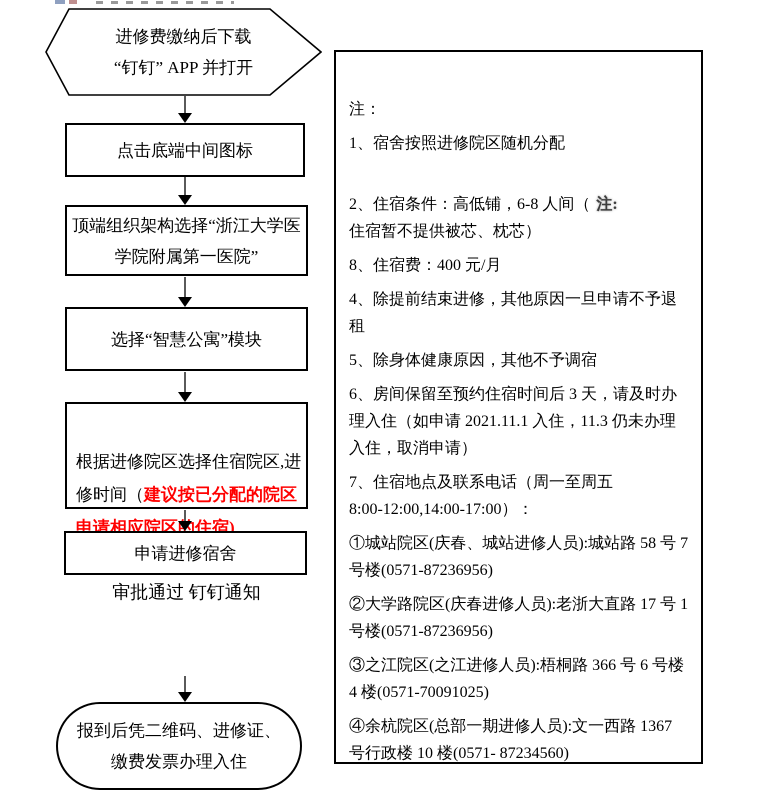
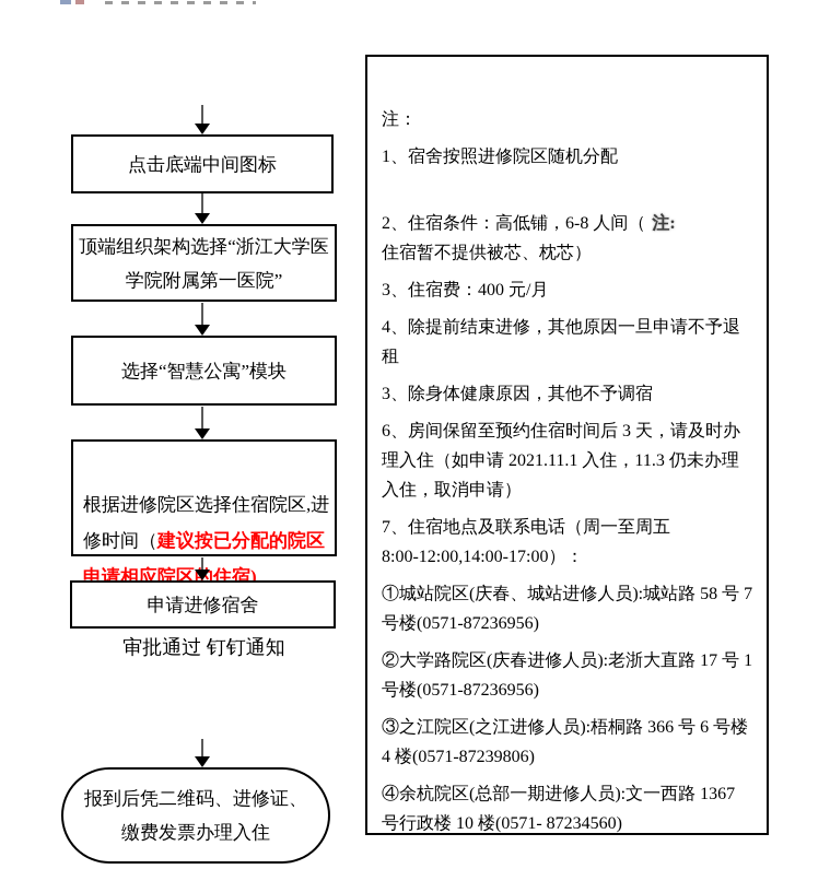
- 进修费缴纳后下载
- “钉钉” APP 并打开
  点击底端中间图标
  顶端组织架构选择“浙江大学医
  学院附属第一医院”
  选择“智慧公寓”模块
  根据进修院区选择住宿院区,进修时间（建议按已分配的院区 申请相应院区的住宿)
  申请进修宿舍
  审批通过 钉钉通知
  报到后凭二维码、进修证、
  缴费发票办理入住
  注：
  1、宿舍按照进修院区随机分配
  2、住宿条件：高低铺，6-8 人间（ 注:
  住宿暂不提供被芯、枕芯）
- 8、住宿费：400 元/月
+ 3、住宿费：400 元/月
  4、除提前结束进修，其他原因一旦申请不予退租
- 5、除身体健康原因，其他不予调宿
+ 3、除身体健康原因，其他不予调宿
  6、房间保留至预约住宿时间后 3 天，请及时办理入住（如申请 2021.11.1 入住，11.3 仍未办理入住，取消申请）
  7、住宿地点及联系电话（周一至周五
  8:00-12:00,14:00-17:00）：
  ①城站院区(庆春、城站进修人员):城站路 58 号 7 号楼(0571-87236956)
  ②大学路院区(庆春进修人员):老浙大直路 17 号 1 号楼(0571-87236956)
- ③之江院区(之江进修人员):梧桐路 366 号 6 号楼 4 楼(0571-70091025)
+ ③之江院区(之江进修人员):梧桐路 366 号 6 号楼 4 楼(0571-87239806)
  ④余杭院区(总部一期进修人员):文一西路 1367 号行政楼 10 楼(0571- 87234560)
